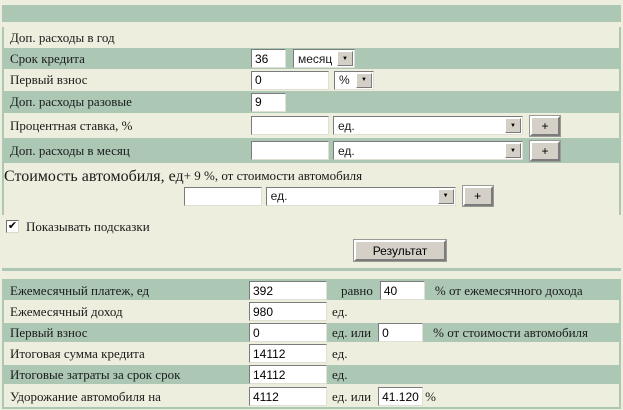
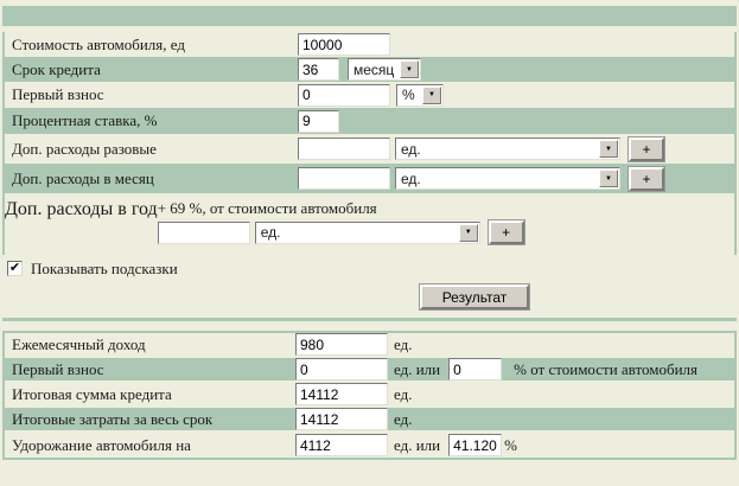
- Доп. расходы в год
+ Стоимость автомобиля, ед
+ 10000
  Срок кредита
  36
  месяц
  Первый взнос
  0
  %
- Доп. расходы разовые
+ Процентная ставка, %
  9
- Процентная ставка, %
+ Доп. расходы разовые
  ед.
  +
  Доп. расходы в месяц
  ед.
  +
- Стоимость автомобиля, ед
+ Доп. расходы в год
- + 9 %, от стоимости автомобиля
+ + 69 %, от стоимости автомобиля
  ед.
  +
  ✔
  Показывать подсказки
  Результат
- Ежемесячный платеж, ед
- 392
- равно
- 40
- % от ежемесячного дохода
  Ежемесячный доход
  980
  ед.
  Первый взнос
  0
  ед. или
  0
  % от стоимости автомобиля
  Итоговая сумма кредита
  14112
  ед.
- Итоговые затраты за срок срок
+ Итоговые затраты за весь срок
  14112
  ед.
  Удорожание автомобиля на
  4112
  ед. или
  41.120
  %
